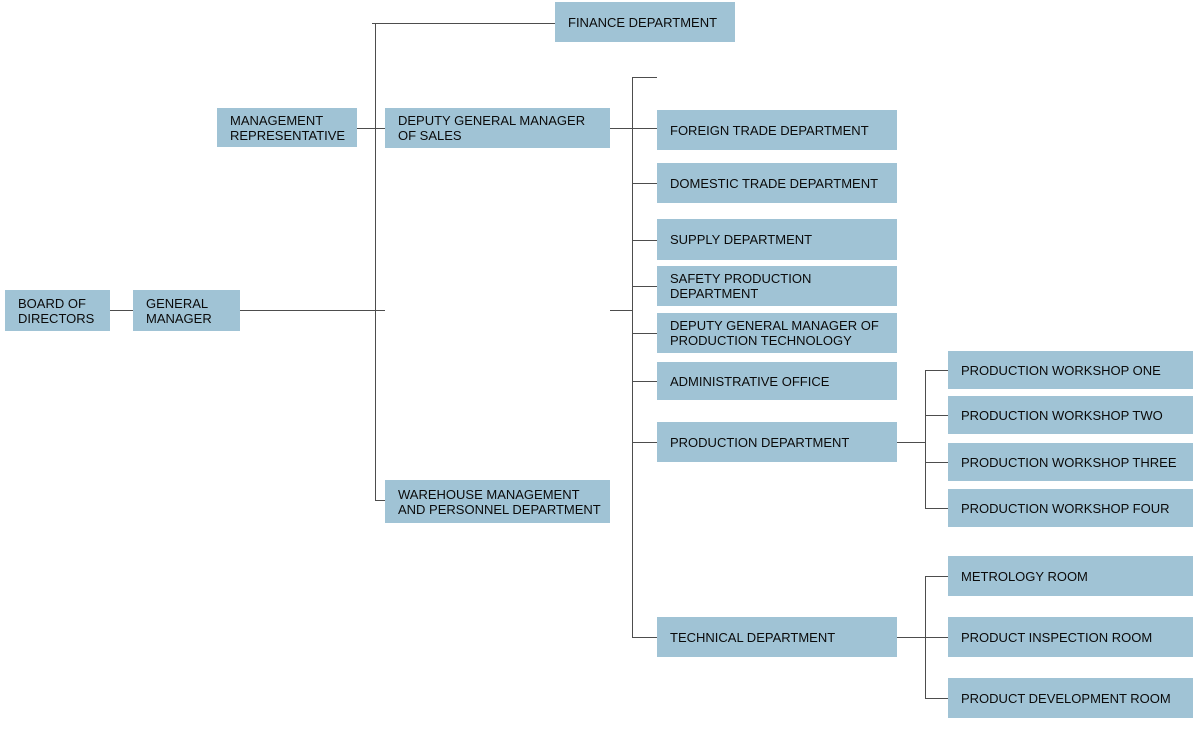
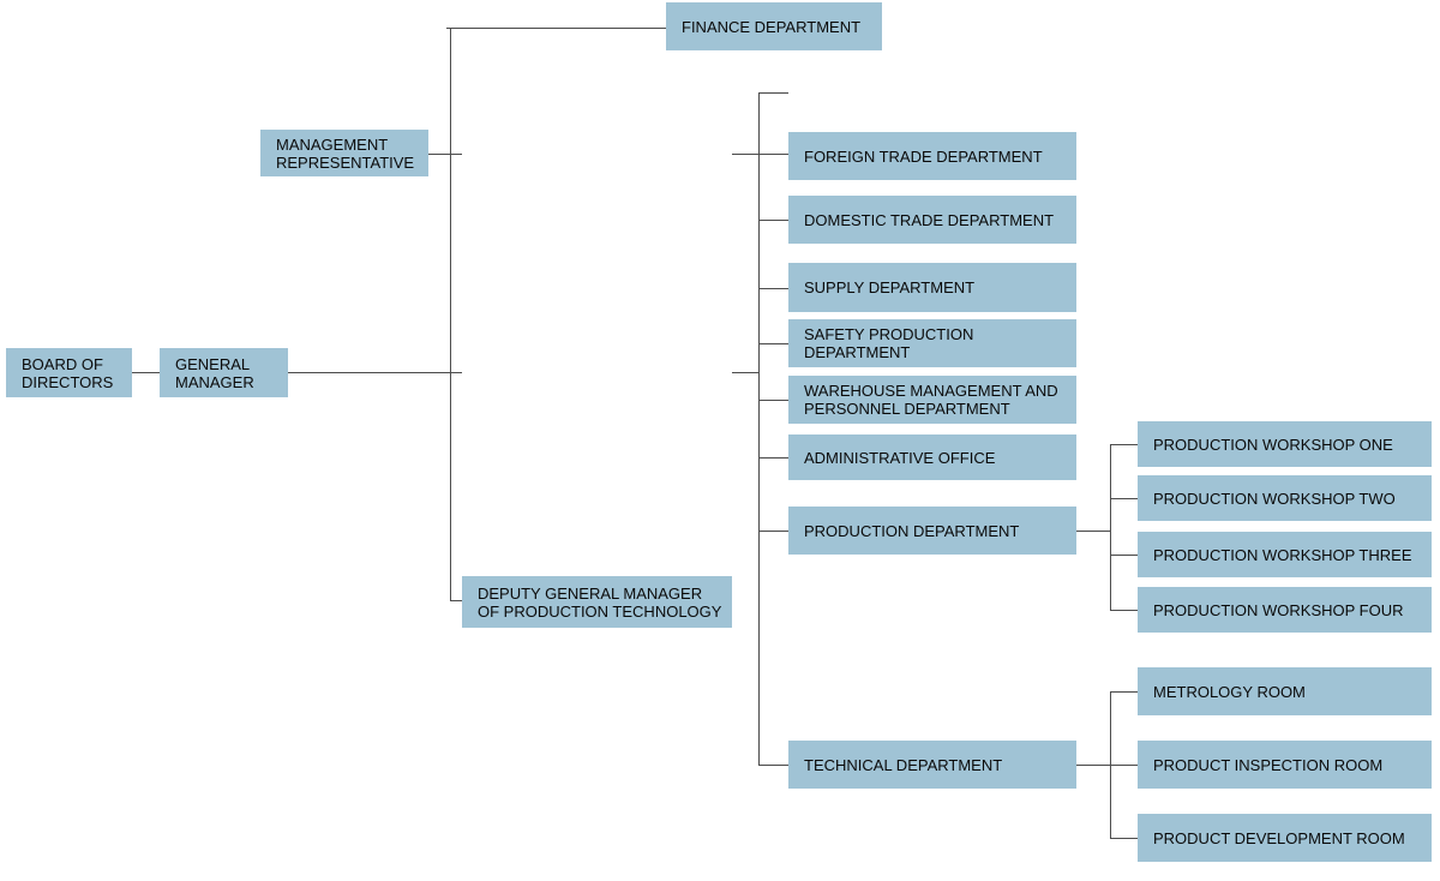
  BOARD OF DIRECTORS
  GENERAL MANAGER
  MANAGEMENT REPRESENTATIVE
  FINANCE DEPARTMENT
- DEPUTY GENERAL MANAGER OF SALES
- WAREHOUSE MANAGEMENT AND PERSONNEL DEPARTMENT
+ DEPUTY GENERAL MANAGER OF PRODUCTION TECHNOLOGY
  FOREIGN TRADE DEPARTMENT
  DOMESTIC TRADE DEPARTMENT
  SUPPLY DEPARTMENT
  SAFETY PRODUCTION DEPARTMENT
- DEPUTY GENERAL MANAGER OF PRODUCTION TECHNOLOGY
+ WAREHOUSE MANAGEMENT AND PERSONNEL DEPARTMENT
  ADMINISTRATIVE OFFICE
  PRODUCTION DEPARTMENT
  TECHNICAL DEPARTMENT
  PRODUCTION WORKSHOP ONE
  PRODUCTION WORKSHOP TWO
  PRODUCTION WORKSHOP THREE
  PRODUCTION WORKSHOP FOUR
  METROLOGY ROOM
  PRODUCT INSPECTION ROOM
  PRODUCT DEVELOPMENT ROOM
